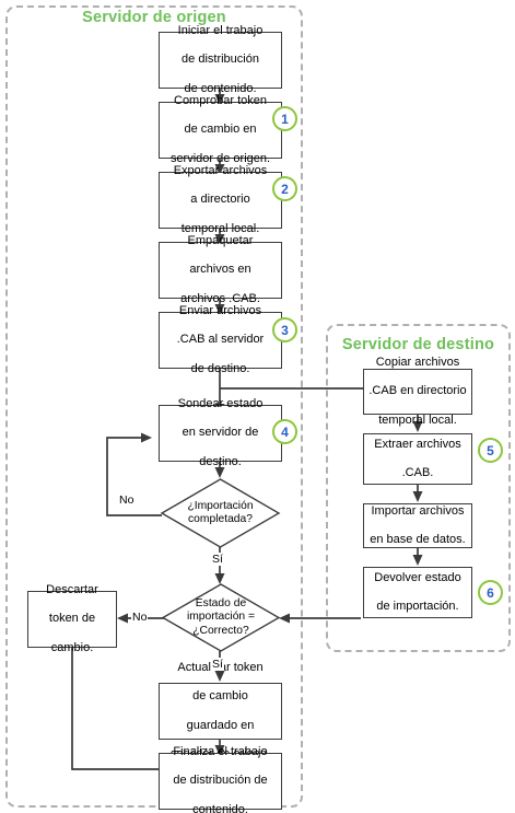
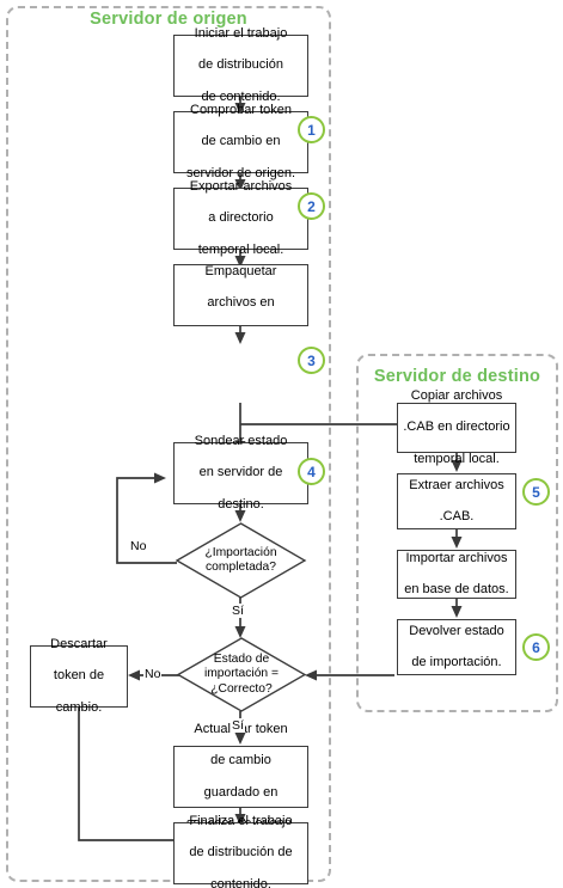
  Servidor de origen
  Servidor de destino
  Iniciar el trabajo
  de distribución
  de contenido.
  Comprobar token
  de cambio en
  servidor de origen.
  Exportar archivos
  a directorio
  temporal local.
  Empaquetar
  archivos en
- archivos .CAB.
- Enviar archivos
- .CAB al servidor
- de destino.
  Sondear estado
  en servidor de
  destino.
  Descartar
  token de
  cambio.
  Actualr token
  de cambio
  guardado en
  Finaliza el trabajo
  de distribución de
  contenido.
  Copiar archivos
  .CAB en directorio
  temporal local.
  Extraer archivos
  .CAB.
  Importar archivos
  en base de datos.
  Devolver estado
  de importación.
  ¿Importación
  completada?
  Estado de
  importación =
  ¿Correcto?
  No
  Sí
  No
  Sí
  1
  2
  3
  4
  5
  6
